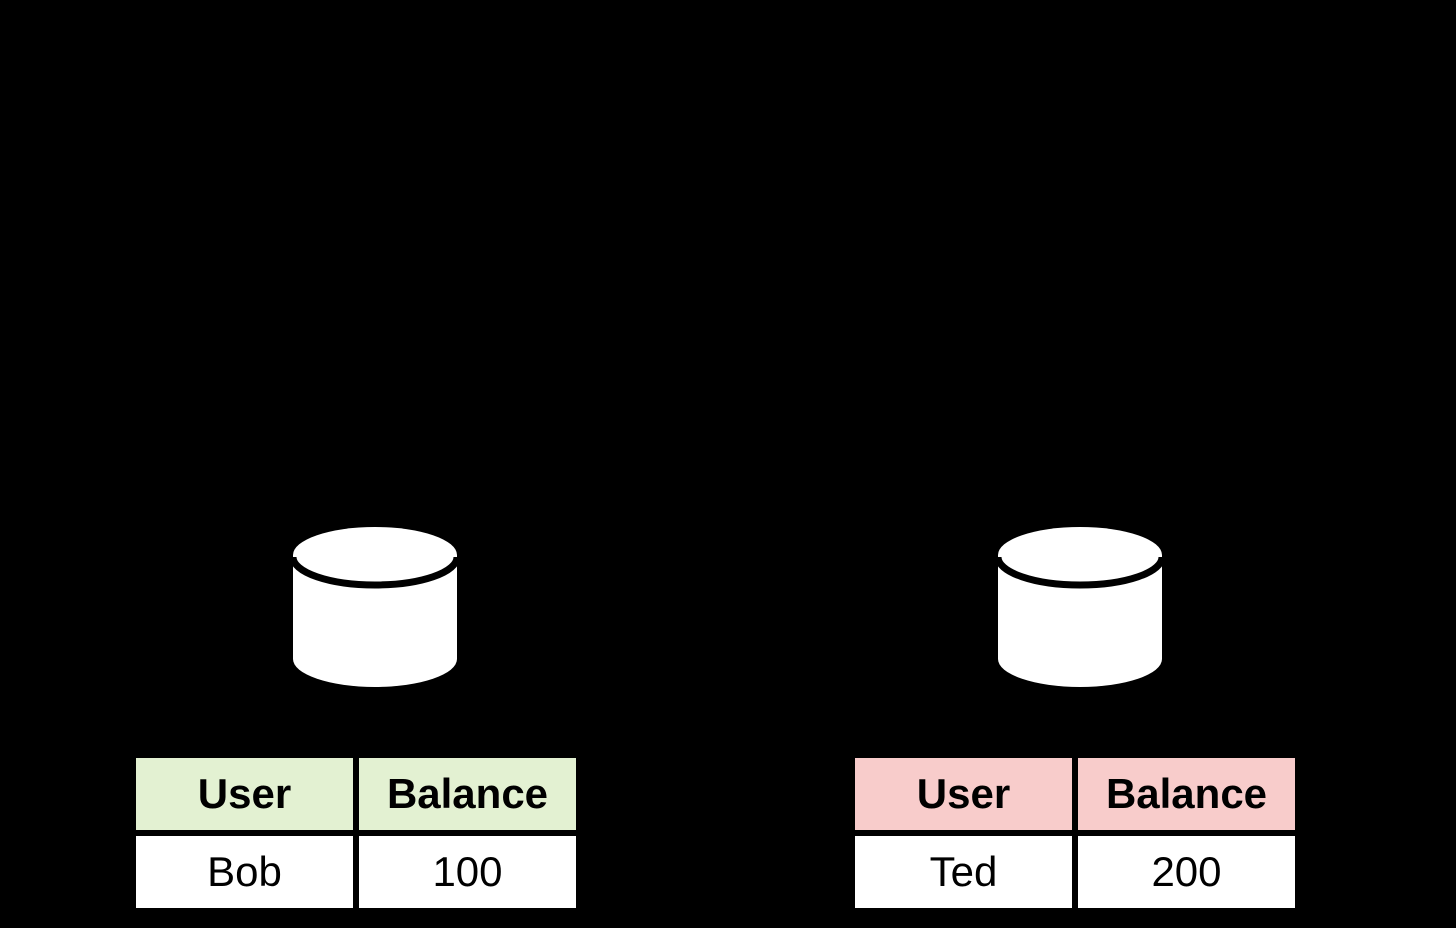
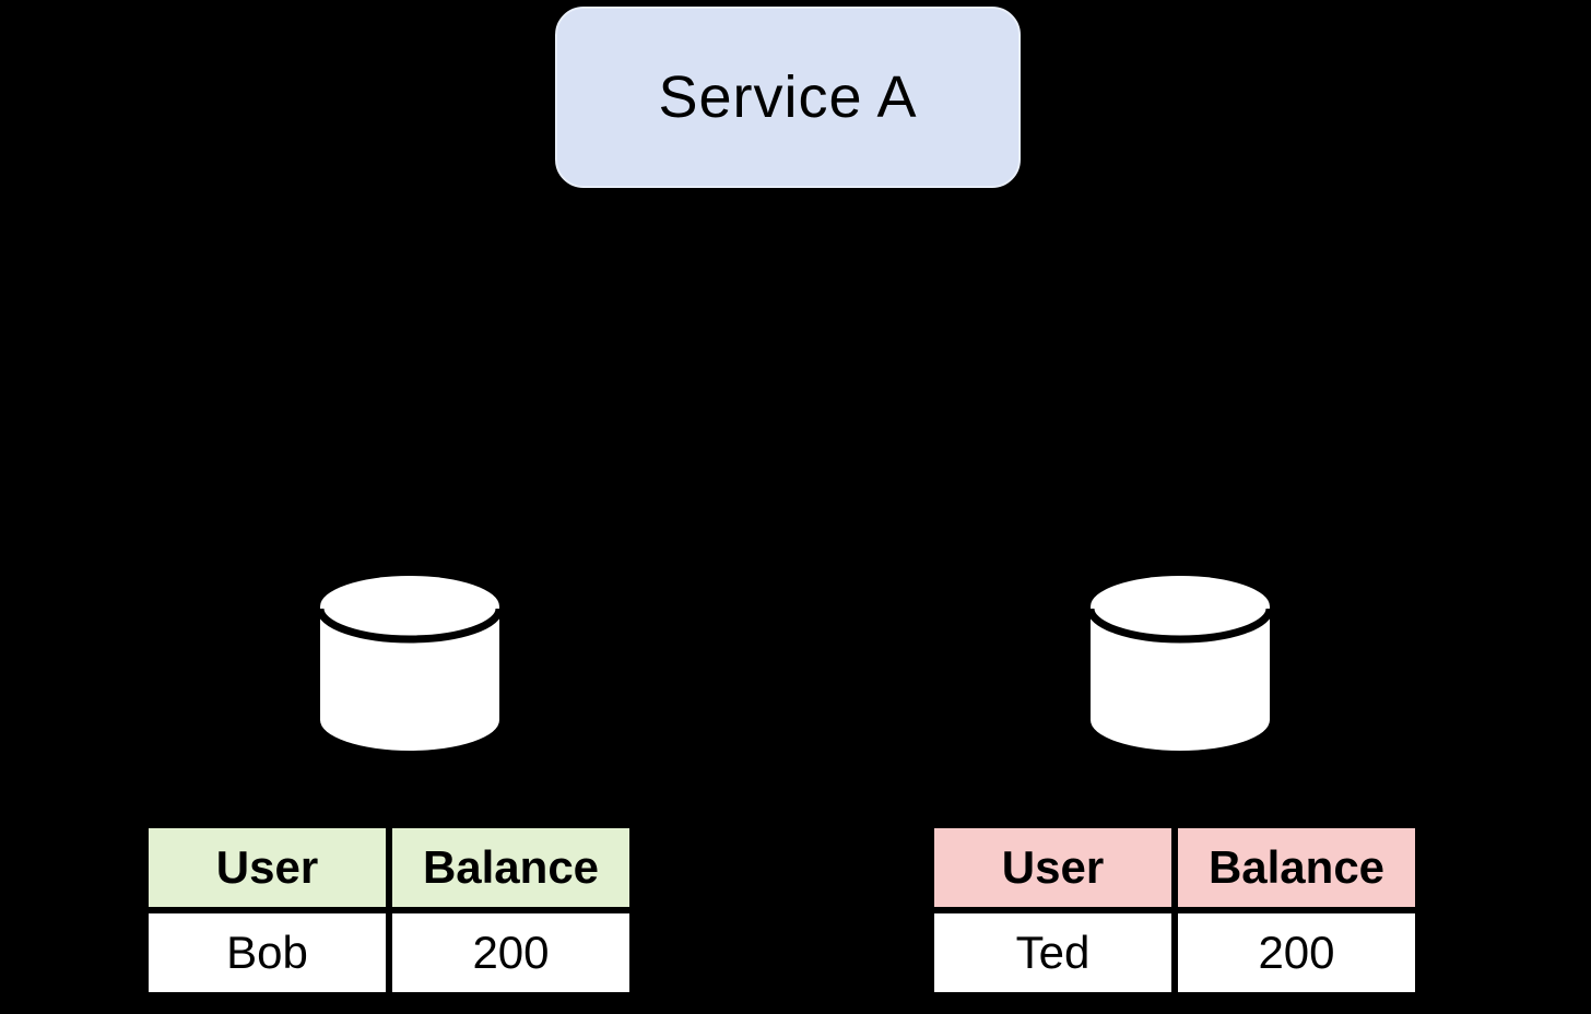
+ Service A
  User	Balance
- Bob	100
+ Bob	200
  User	Balance
  Ted	200
